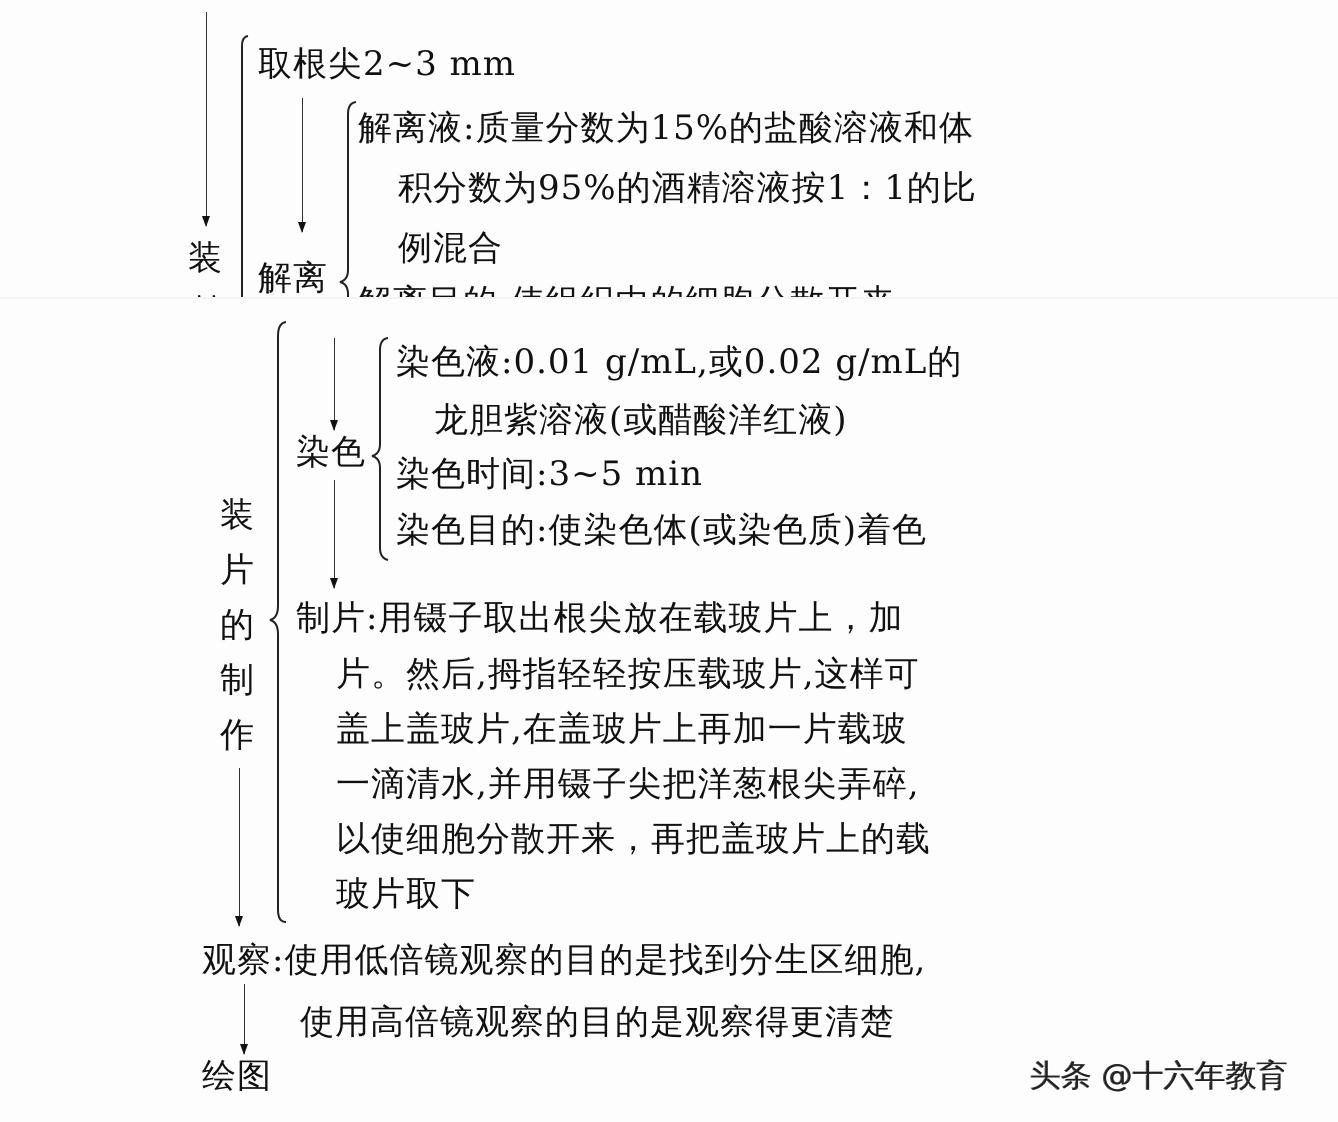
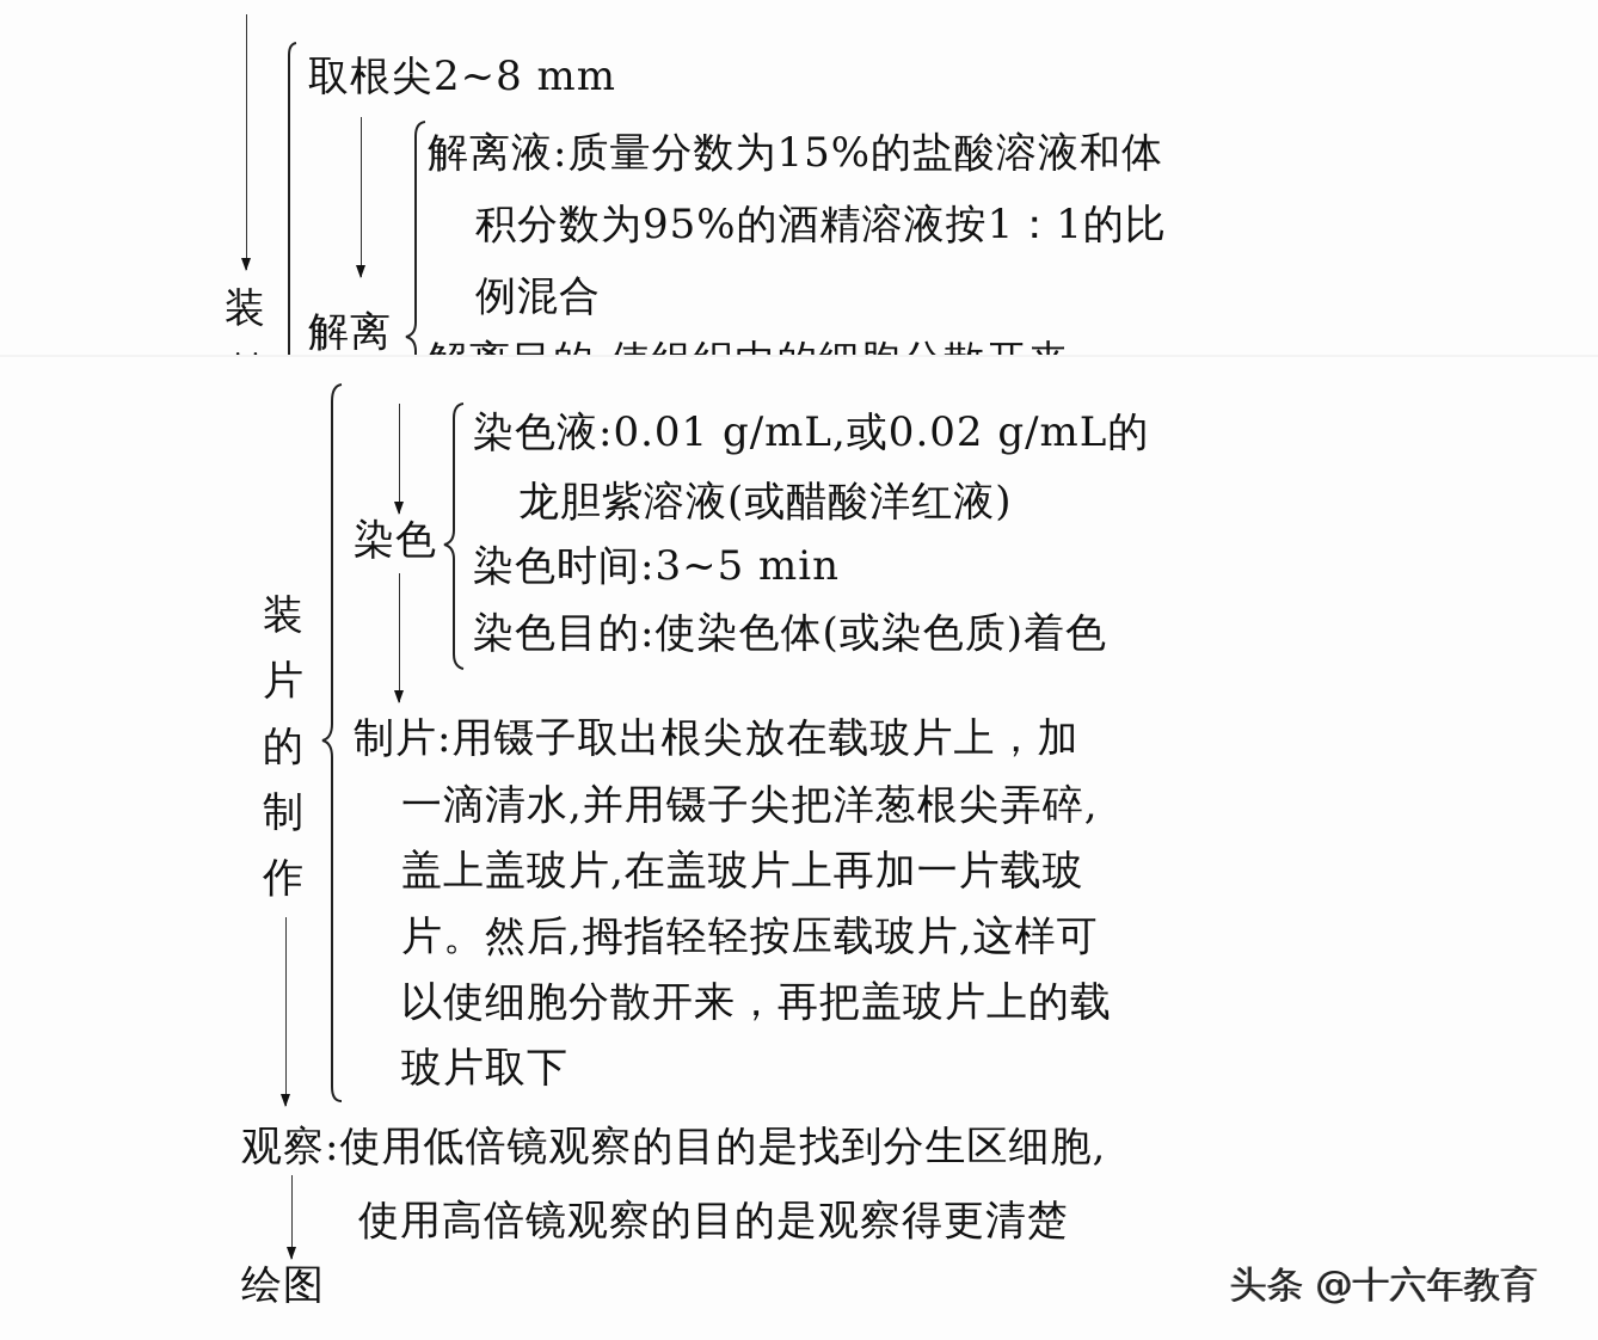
  装
  · ·
- 取根尖2~3 mm
+ 取根尖2~8 mm
  解离
  解离液:质量分数为15%的盐酸溶液和体
  积分数为95%的酒精溶液按1：1的比
  例混合
  装
  片
  的
  制
  作
  染色
  染色液:0.01 g/mL,或0.02 g/mL的
  龙胆紫溶液(或醋酸洋红液)
  染色时间:3~5 min
  染色目的:使染色体(或染色质)着色
  制片:用镊子取出根尖放在载玻片上，加
- 片。然后,拇指轻轻按压载玻片,这样可
+ 一滴清水,并用镊子尖把洋葱根尖弄碎,
  盖上盖玻片,在盖玻片上再加一片载玻
- 一滴清水,并用镊子尖把洋葱根尖弄碎,
+ 片。然后,拇指轻轻按压载玻片,这样可
  以使细胞分散开来，再把盖玻片上的载
  玻片取下
  观察:使用低倍镜观察的目的是找到分生区细胞,
  使用高倍镜观察的目的是观察得更清楚
  绘图
  头条 @十六年教育
